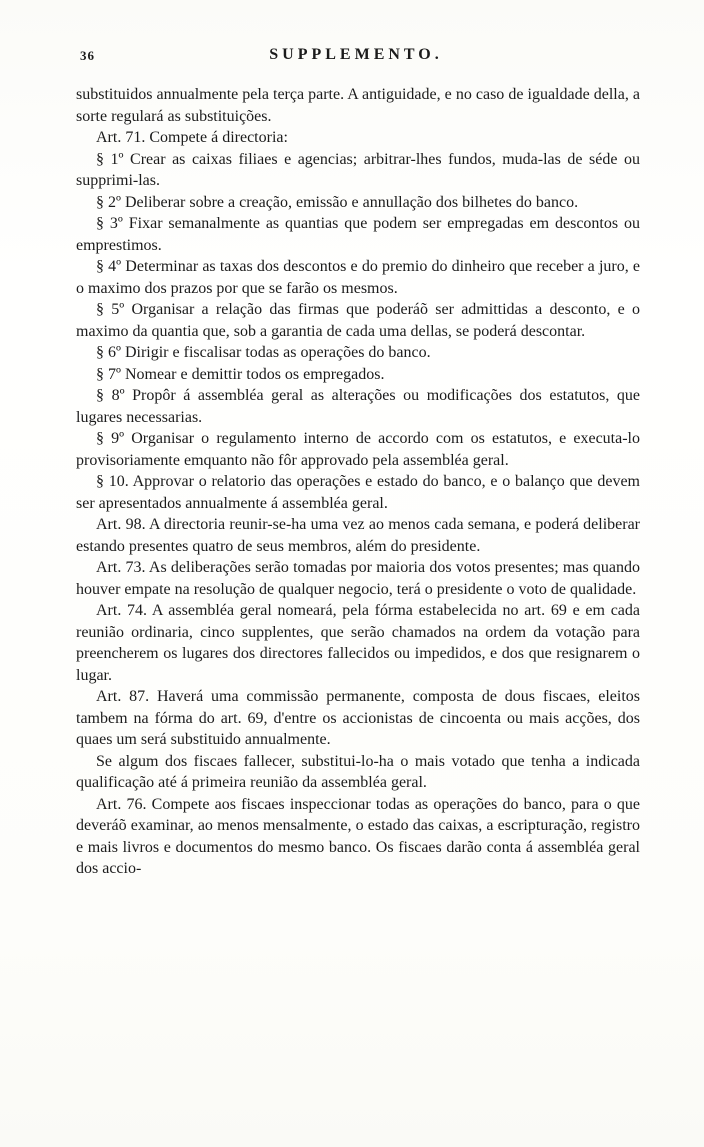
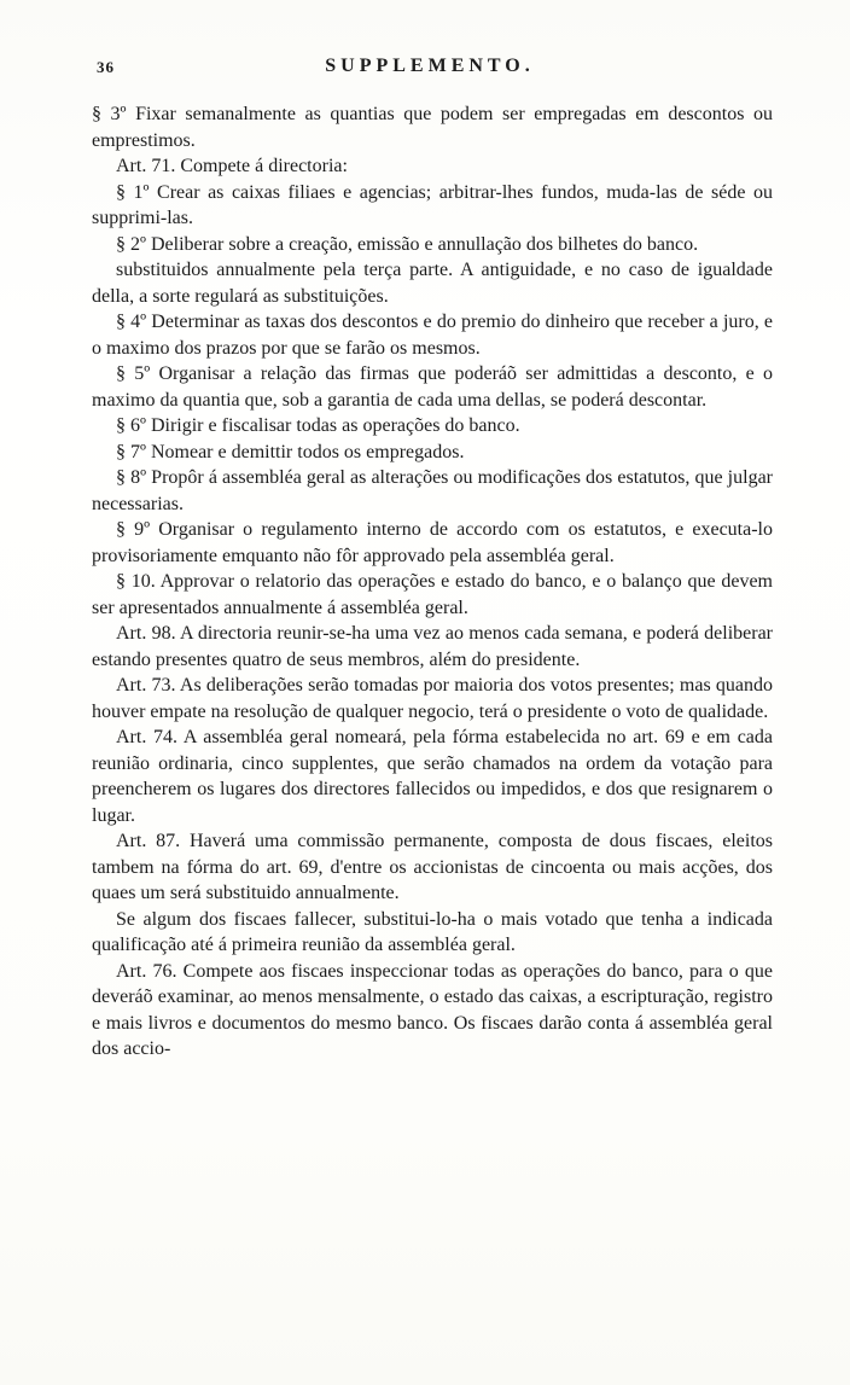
  36
  SUPPLEMENTO.
- substituidos annualmente pela terça parte. A antiguidade, e no caso de igualdade della, a sorte regulará as substituições.
+ § 3º Fixar semanalmente as quantias que podem ser empregadas em descontos ou emprestimos.
  Art. 71. Compete á directoria:
  § 1º Crear as caixas filiaes e agencias; arbitrar-lhes fundos, muda-las de séde ou supprimi-las.
  § 2º Deliberar sobre a creação, emissão e annullação dos bilhetes do banco.
- § 3º Fixar semanalmente as quantias que podem ser empregadas em descontos ou emprestimos.
+ substituidos annualmente pela terça parte. A antiguidade, e no caso de igualdade della, a sorte regulará as substituições.
  § 4º Determinar as taxas dos descontos e do premio do dinheiro que receber a juro, e o maximo dos prazos por que se farão os mesmos.
  § 5º Organisar a relação das firmas que poderáõ ser admittidas a desconto, e o maximo da quantia que, sob a garantia de cada uma dellas, se poderá descontar.
  § 6º Dirigir e fiscalisar todas as operações do banco.
  § 7º Nomear e demittir todos os empregados.
- § 8º Propôr á assembléa geral as alterações ou modificações dos estatutos, que lugares necessarias.
+ § 8º Propôr á assembléa geral as alterações ou modificações dos estatutos, que julgar necessarias.
  § 9º Organisar o regulamento interno de accordo com os estatutos, e executa-lo provisoriamente emquanto não fôr approvado pela assembléa geral.
  § 10. Approvar o relatorio das operações e estado do banco, e o balanço que devem ser apresentados annualmente á assembléa geral.
  Art. 98. A directoria reunir-se-ha uma vez ao menos cada semana, e poderá deliberar estando presentes quatro de seus membros, além do presidente.
  Art. 73. As deliberações serão tomadas por maioria dos votos presentes; mas quando houver empate na resolução de qualquer negocio, terá o presidente o voto de qualidade.
  Art. 74. A assembléa geral nomeará, pela fórma estabelecida no art. 69 e em cada reunião ordinaria, cinco supplentes, que serão chamados na ordem da votação para preencherem os lugares dos directores fallecidos ou impedidos, e dos que resignarem o lugar.
  Art. 87. Haverá uma commissão permanente, composta de dous fiscaes, eleitos tambem na fórma do art. 69, d'entre os accionistas de cincoenta ou mais acções, dos quaes um será substituido annualmente.
  Se algum dos fiscaes fallecer, substitui-lo-ha o mais votado que tenha a indicada qualificação até á primeira reunião da assembléa geral.
  Art. 76. Compete aos fiscaes inspeccionar todas as operações do banco, para o que deveráõ examinar, ao menos mensalmente, o estado das caixas, a escripturação, registro e mais livros e documentos do mesmo banco. Os fiscaes darão conta á assembléa geral dos accio-
